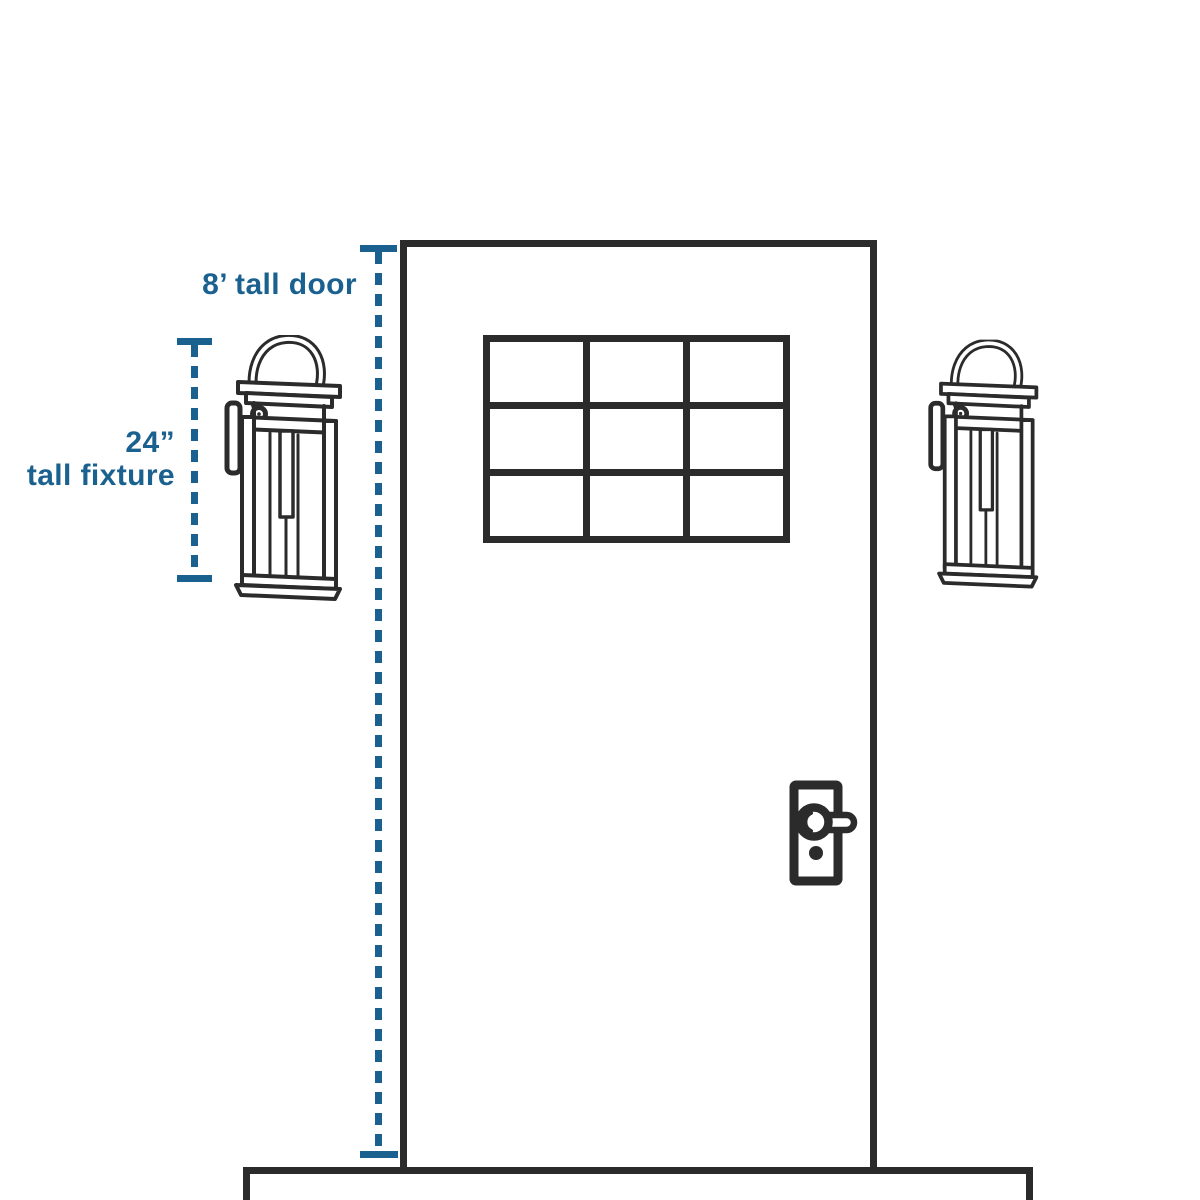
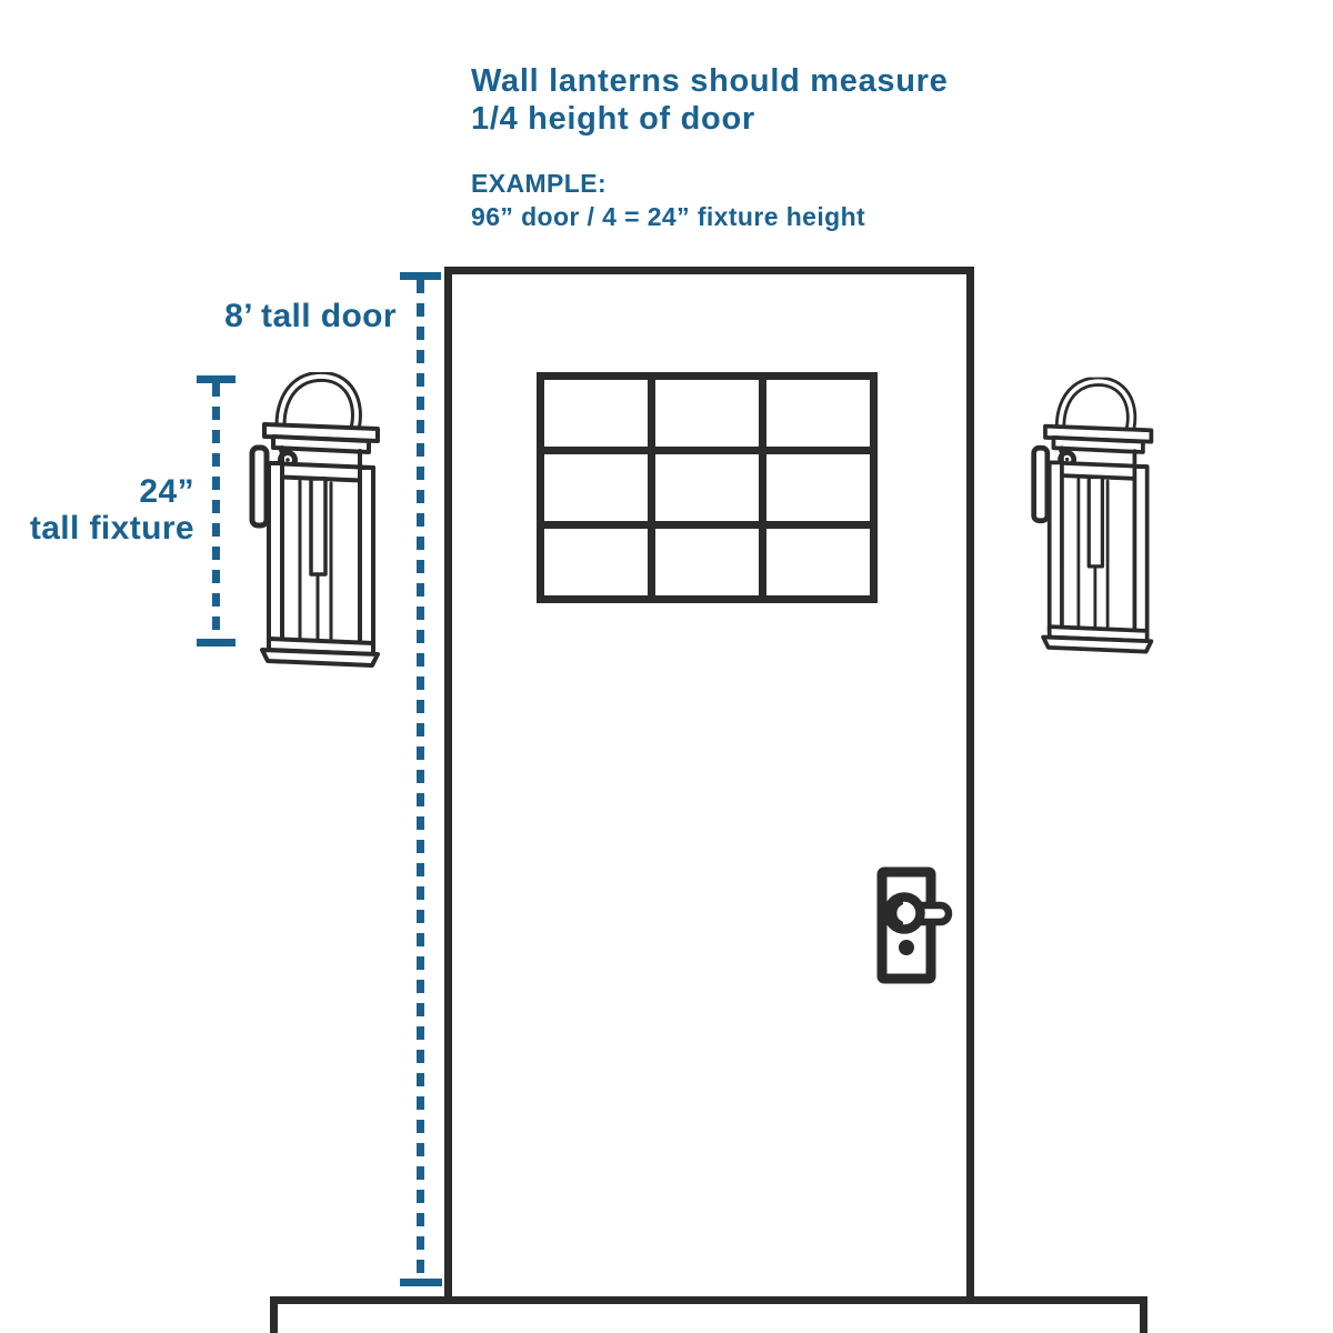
+ Wall lanterns should measure
+ 1/4 height of door
+ EXAMPLE:
+ 96” door / 4 = 24” fixture height
  8’ tall door
  24”
  tall fixture
